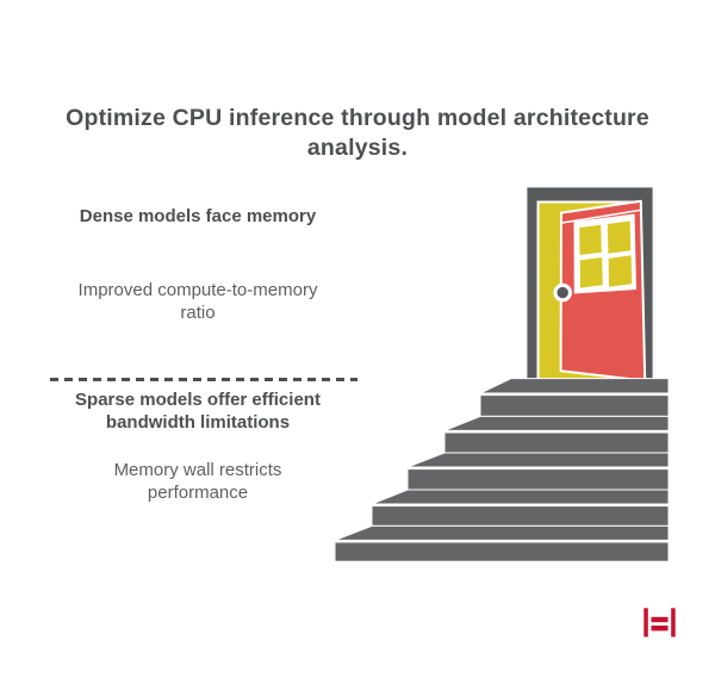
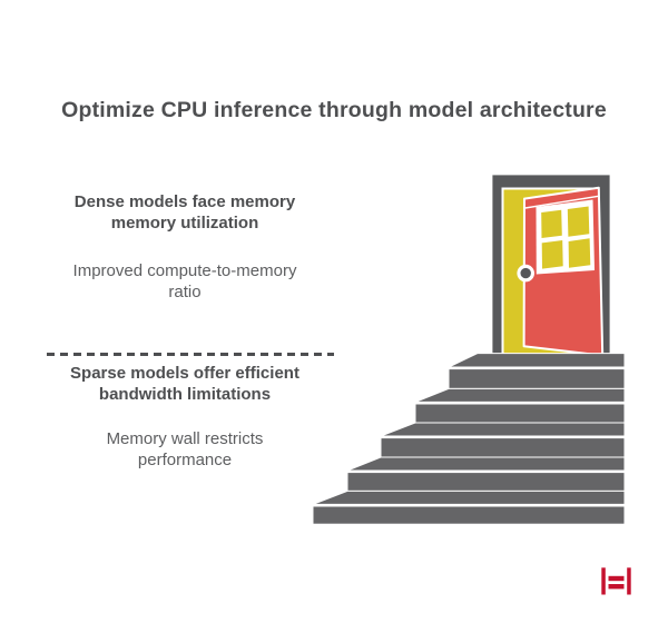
  Optimize CPU inference through model architecture
- analysis.
  Dense models face memory
+ memory utilization
  Improved compute-to-memory
  ratio
  Sparse models offer efficient
  bandwidth limitations
  Memory wall restricts
  performance
